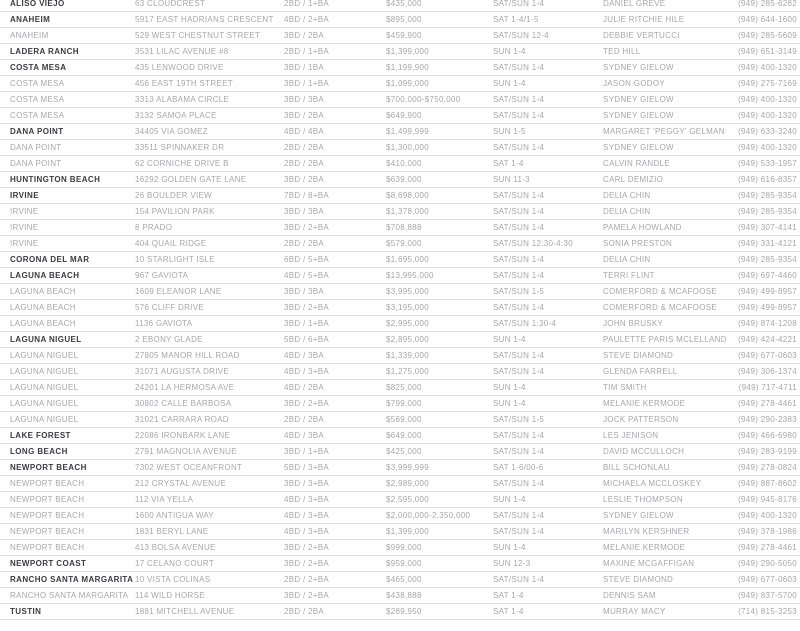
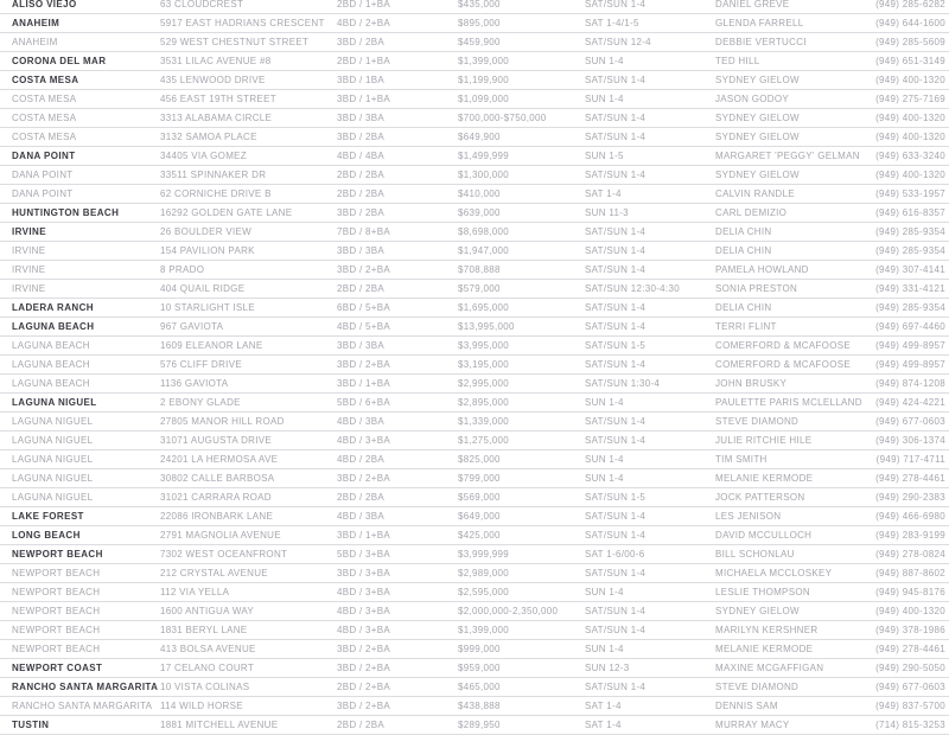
  ALISO VIEJO
  63 CLOUDCREST
  2BD / 1+BA
  $435,000
  SAT/SUN 1-4
  DANIEL GREVE
  (949) 285-6282
  ANAHEIM
  5917 EAST HADRIANS CRESCENT
  4BD / 2+BA
  $895,000
  SAT 1-4/1-5
- JULIE RITCHIE HILE
+ GLENDA FARRELL
  (949) 644-1600
  ANAHEIM
  529 WEST CHESTNUT STREET
  3BD / 2BA
  $459,900
  SAT/SUN 12-4
  DEBBIE VERTUCCI
  (949) 285-5609
- LADERA RANCH
+ CORONA DEL MAR
  3531 LILAC AVENUE #8
  2BD / 1+BA
  $1,399,000
  SUN 1-4
  TED HILL
  (949) 651-3149
  COSTA MESA
  435 LENWOOD DRIVE
  3BD / 1BA
  $1,199,900
  SAT/SUN 1-4
  SYDNEY GIELOW
  (949) 400-1320
  COSTA MESA
  456 EAST 19TH STREET
  3BD / 1+BA
  $1,099,000
  SUN 1-4
  JASON GODOY
  (949) 275-7169
  COSTA MESA
  3313 ALABAMA CIRCLE
  3BD / 3BA
  $700,000-$750,000
  SAT/SUN 1-4
  SYDNEY GIELOW
  (949) 400-1320
  COSTA MESA
  3132 SAMOA PLACE
  3BD / 2BA
  $649,900
  SAT/SUN 1-4
  SYDNEY GIELOW
  (949) 400-1320
  DANA POINT
  34405 VIA GOMEZ
  4BD / 4BA
  $1,499,999
  SUN 1-5
  MARGARET 'PEGGY' GELMAN
  (949) 633-3240
  DANA POINT
  33511 SPINNAKER DR
  2BD / 2BA
  $1,300,000
  SAT/SUN 1-4
  SYDNEY GIELOW
  (949) 400-1320
  DANA POINT
  62 CORNICHE DRIVE B
  2BD / 2BA
  $410,000
  SAT 1-4
  CALVIN RANDLE
  (949) 533-1957
  HUNTINGTON BEACH
  16292 GOLDEN GATE LANE
  3BD / 2BA
  $639,000
  SUN 11-3
  CARL DEMIZIO
  (949) 616-8357
  IRVINE
  26 BOULDER VIEW
  7BD / 8+BA
  $8,698,000
  SAT/SUN 1-4
  DELIA CHIN
  (949) 285-9354
  IRVINE
  154 PAVILION PARK
  3BD / 3BA
- $1,378,000
+ $1,947,000
  SAT/SUN 1-4
  DELIA CHIN
  (949) 285-9354
  IRVINE
  8 PRADO
  3BD / 2+BA
  $708,888
  SAT/SUN 1-4
  PAMELA HOWLAND
  (949) 307-4141
  IRVINE
  404 QUAIL RIDGE
  2BD / 2BA
  $579,000
  SAT/SUN 12:30-4:30
  SONIA PRESTON
  (949) 331-4121
- CORONA DEL MAR
+ LADERA RANCH
  10 STARLIGHT ISLE
  6BD / 5+BA
  $1,695,000
  SAT/SUN 1-4
  DELIA CHIN
  (949) 285-9354
  LAGUNA BEACH
  967 GAVIOTA
  4BD / 5+BA
  $13,995,000
  SAT/SUN 1-4
  TERRI FLINT
  (949) 697-4460
  LAGUNA BEACH
  1609 ELEANOR LANE
  3BD / 3BA
  $3,995,000
  SAT/SUN 1-5
  COMERFORD & MCAFOOSE
  (949) 499-8957
  LAGUNA BEACH
  576 CLIFF DRIVE
  3BD / 2+BA
  $3,195,000
  SAT/SUN 1-4
  COMERFORD & MCAFOOSE
  (949) 499-8957
  LAGUNA BEACH
  1136 GAVIOTA
  3BD / 1+BA
  $2,995,000
  SAT/SUN 1:30-4
  JOHN BRUSKY
  (949) 874-1208
  LAGUNA NIGUEL
  2 EBONY GLADE
  5BD / 6+BA
  $2,895,000
  SUN 1-4
  PAULETTE PARIS MCLELLAND
  (949) 424-4221
  LAGUNA NIGUEL
  27805 MANOR HILL ROAD
  4BD / 3BA
  $1,339,000
  SAT/SUN 1-4
  STEVE DIAMOND
  (949) 677-0603
  LAGUNA NIGUEL
  31071 AUGUSTA DRIVE
  4BD / 3+BA
  $1,275,000
  SAT/SUN 1-4
- GLENDA FARRELL
+ JULIE RITCHIE HILE
  (949) 306-1374
  LAGUNA NIGUEL
  24201 LA HERMOSA AVE
  4BD / 2BA
  $825,000
  SUN 1-4
  TIM SMITH
  (949) 717-4711
  LAGUNA NIGUEL
  30802 CALLE BARBOSA
  3BD / 2+BA
  $799,000
  SUN 1-4
  MELANIE KERMODE
  (949) 278-4461
  LAGUNA NIGUEL
  31021 CARRARA ROAD
  2BD / 2BA
  $569,000
  SAT/SUN 1-5
  JOCK PATTERSON
  (949) 290-2383
  LAKE FOREST
  22086 IRONBARK LANE
  4BD / 3BA
  $649,000
  SAT/SUN 1-4
  LES JENISON
  (949) 466-6980
  LONG BEACH
  2791 MAGNOLIA AVENUE
  3BD / 1+BA
  $425,000
  SAT/SUN 1-4
  DAVID MCCULLOCH
  (949) 283-9199
  NEWPORT BEACH
  7302 WEST OCEANFRONT
  5BD / 3+BA
  $3,999,999
  SAT 1-6/00-6
  BILL SCHONLAU
  (949) 278-0824
  NEWPORT BEACH
  212 CRYSTAL AVENUE
  3BD / 3+BA
  $2,989,000
  SAT/SUN 1-4
  MICHAELA MCCLOSKEY
  (949) 887-8602
  NEWPORT BEACH
  112 VIA YELLA
  4BD / 3+BA
  $2,595,000
  SUN 1-4
  LESLIE THOMPSON
  (949) 945-8176
  NEWPORT BEACH
  1600 ANTIGUA WAY
  4BD / 3+BA
  $2,000,000-2,350,000
  SAT/SUN 1-4
  SYDNEY GIELOW
  (949) 400-1320
  NEWPORT BEACH
  1831 BERYL LANE
  4BD / 3+BA
  $1,399,000
  SAT/SUN 1-4
  MARILYN KERSHNER
  (949) 378-1986
  NEWPORT BEACH
  413 BOLSA AVENUE
  3BD / 2+BA
  $999,000
  SUN 1-4
  MELANIE KERMODE
  (949) 278-4461
  NEWPORT COAST
  17 CELANO COURT
  3BD / 2+BA
  $959,000
  SUN 12-3
  MAXINE MCGAFFIGAN
  (949) 290-5050
  RANCHO SANTA MARGARITA
  10 VISTA COLINAS
  2BD / 2+BA
  $465,000
  SAT/SUN 1-4
  STEVE DIAMOND
  (949) 677-0603
  RANCHO SANTA MARGARITA
  114 WILD HORSE
  3BD / 2+BA
  $438,888
  SAT 1-4
  DENNIS SAM
  (949) 837-5700
  TUSTIN
  1881 MITCHELL AVENUE
  2BD / 2BA
  $289,950
  SAT 1-4
  MURRAY MACY
  (714) 815-3253
